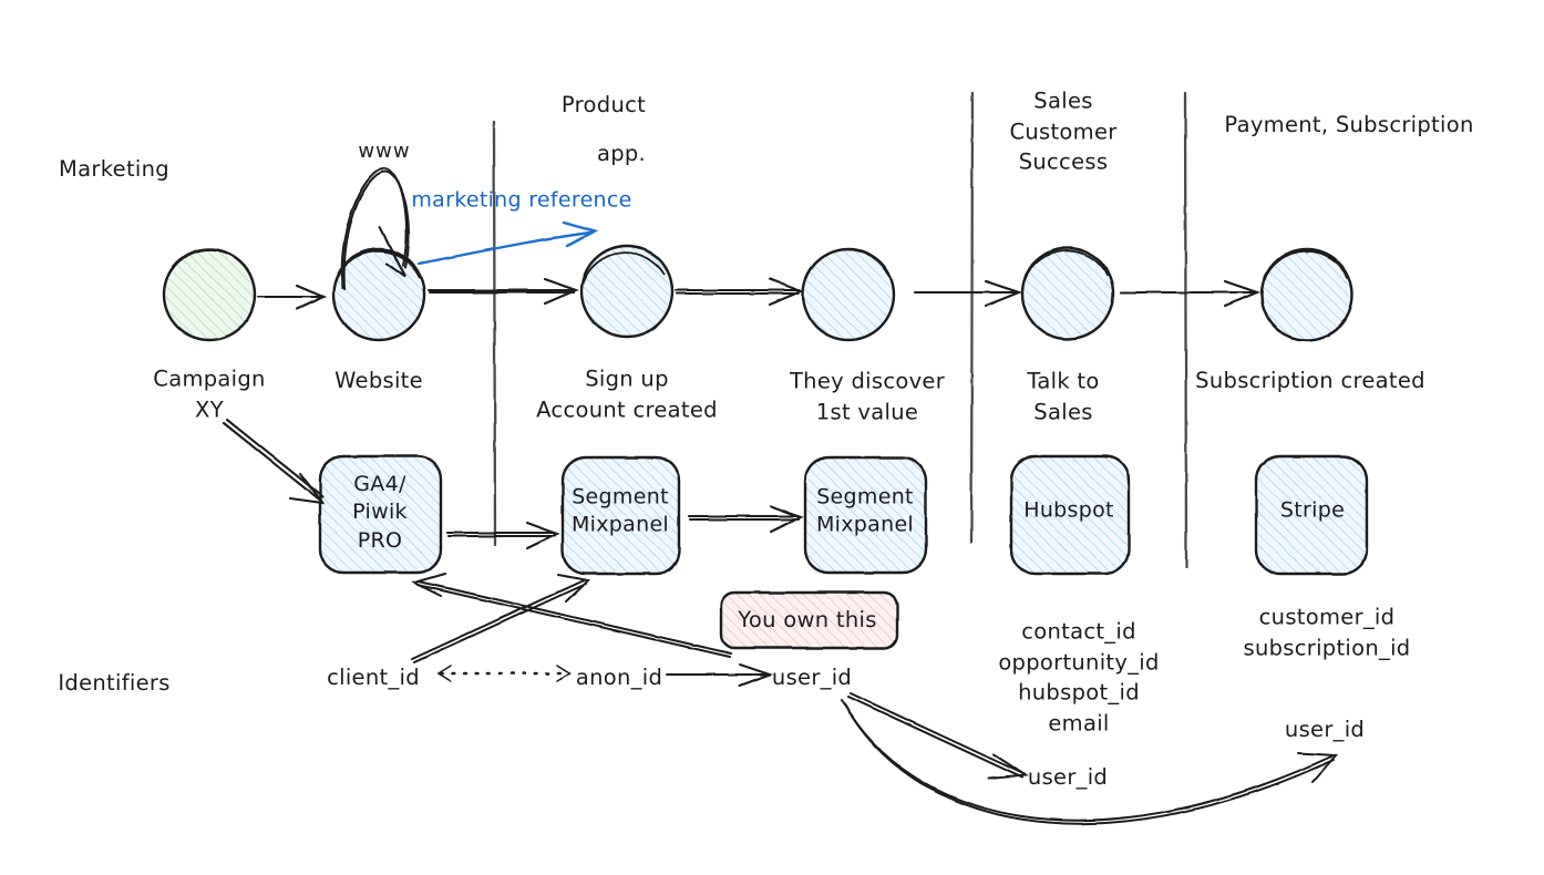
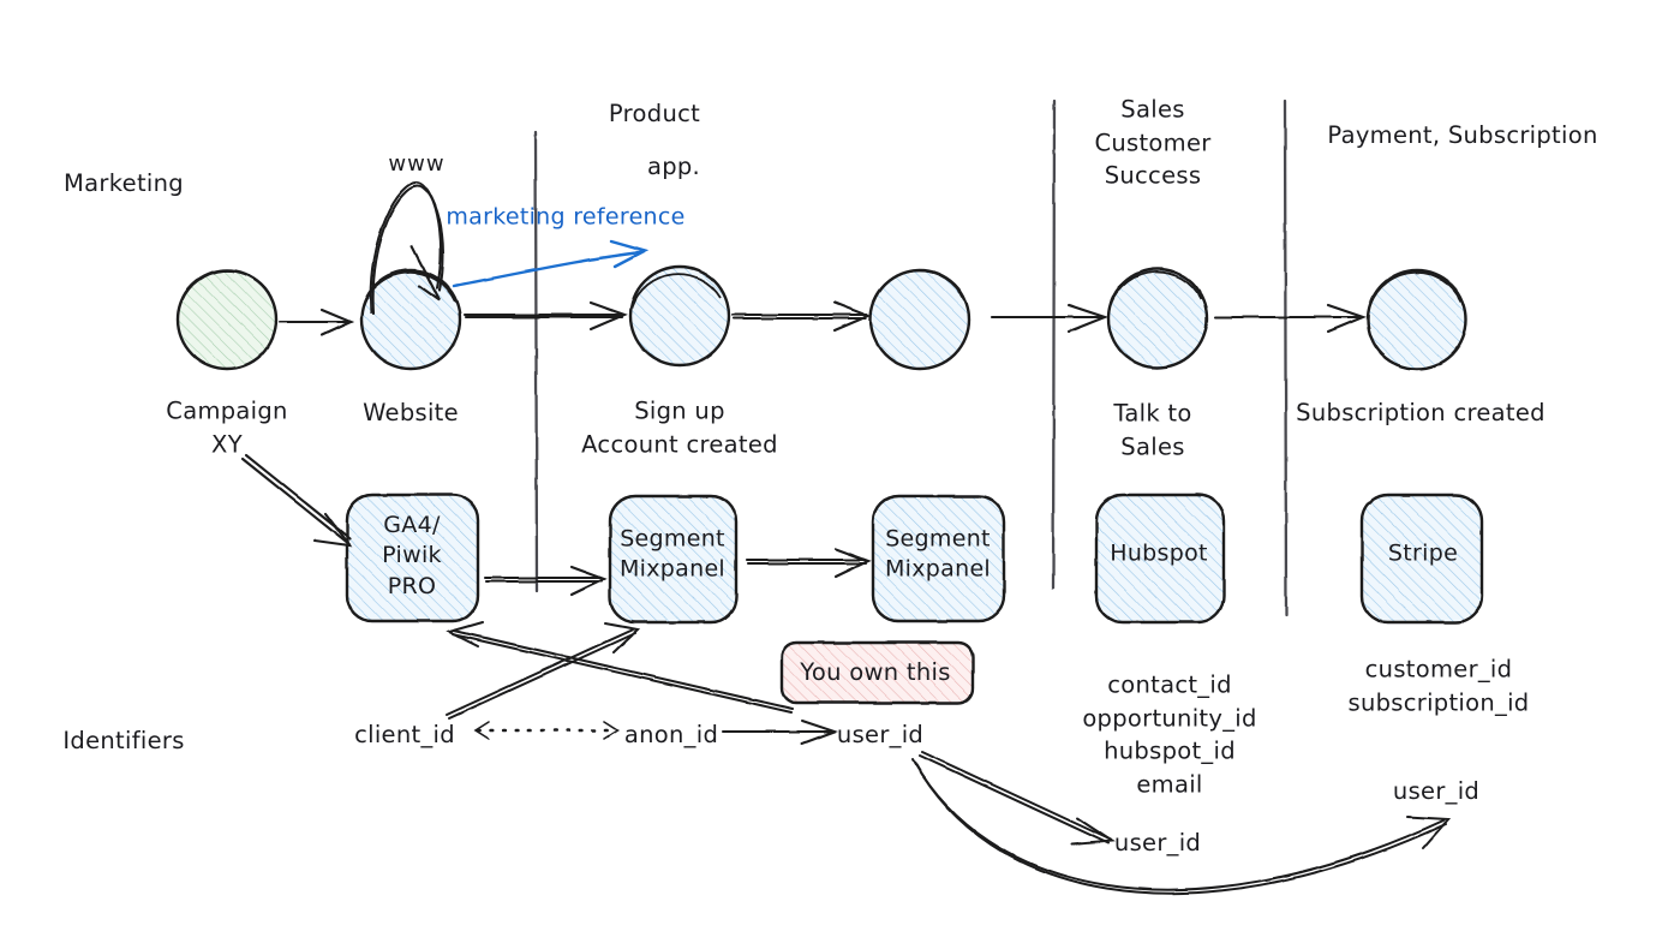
  Marketing
  Product
  app.
  Sales
  Customer
  Success
  Payment, Subscription
  www
  marketing reference
  Campaign
  XY
  Website
  Sign up
  Account created
- They discover
- 1st value
  Talk to
  Sales
  Subscription created
  GA4/
  Piwik
  PRO
  Segment
  Mixpanel
  Segment
  Mixpanel
  Hubspot
  Stripe
  You own this
  Identifiers
  client_id
  anon_id
  user_id
  contact_id
  opportunity_id
  hubspot_id
  email
  customer_id
  subscription_id
  user_id
  user_id
